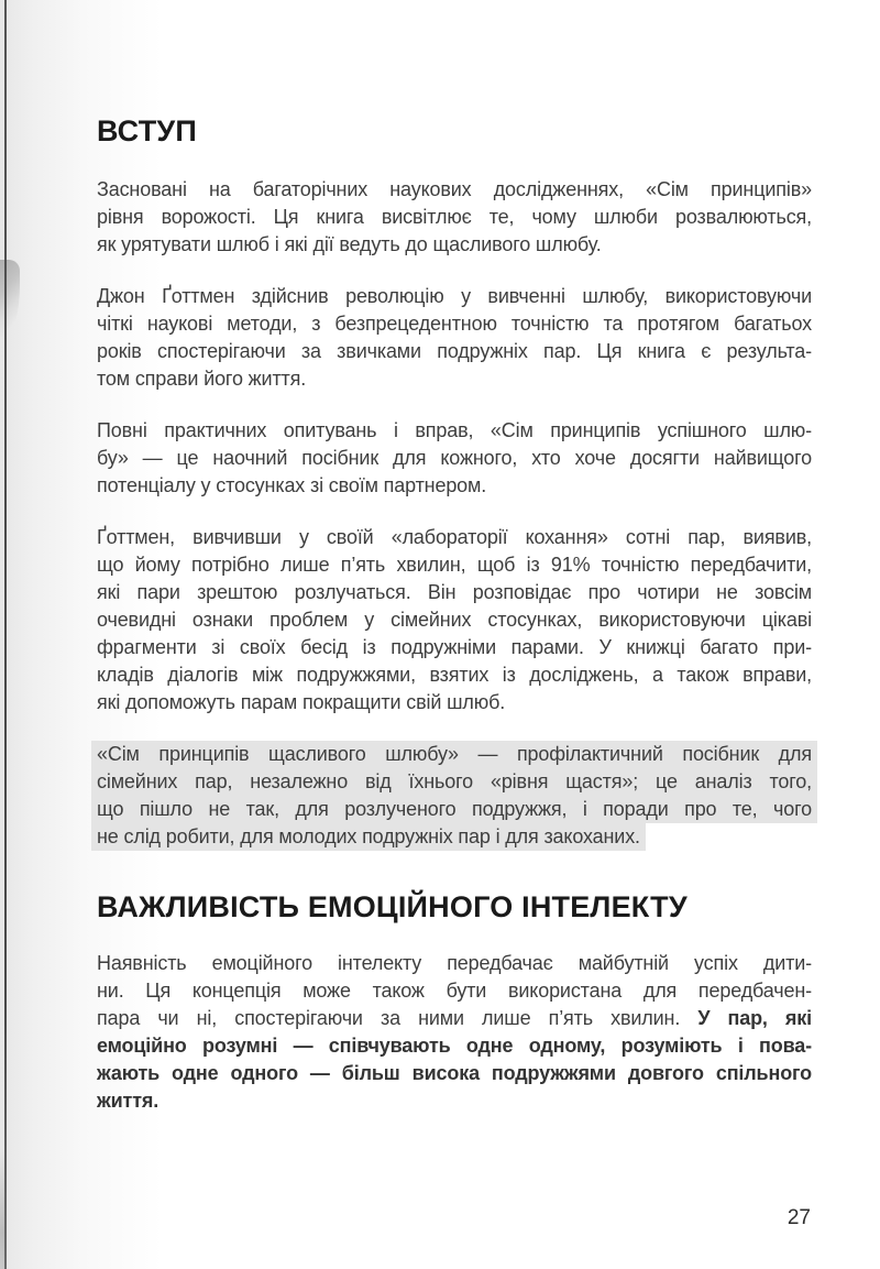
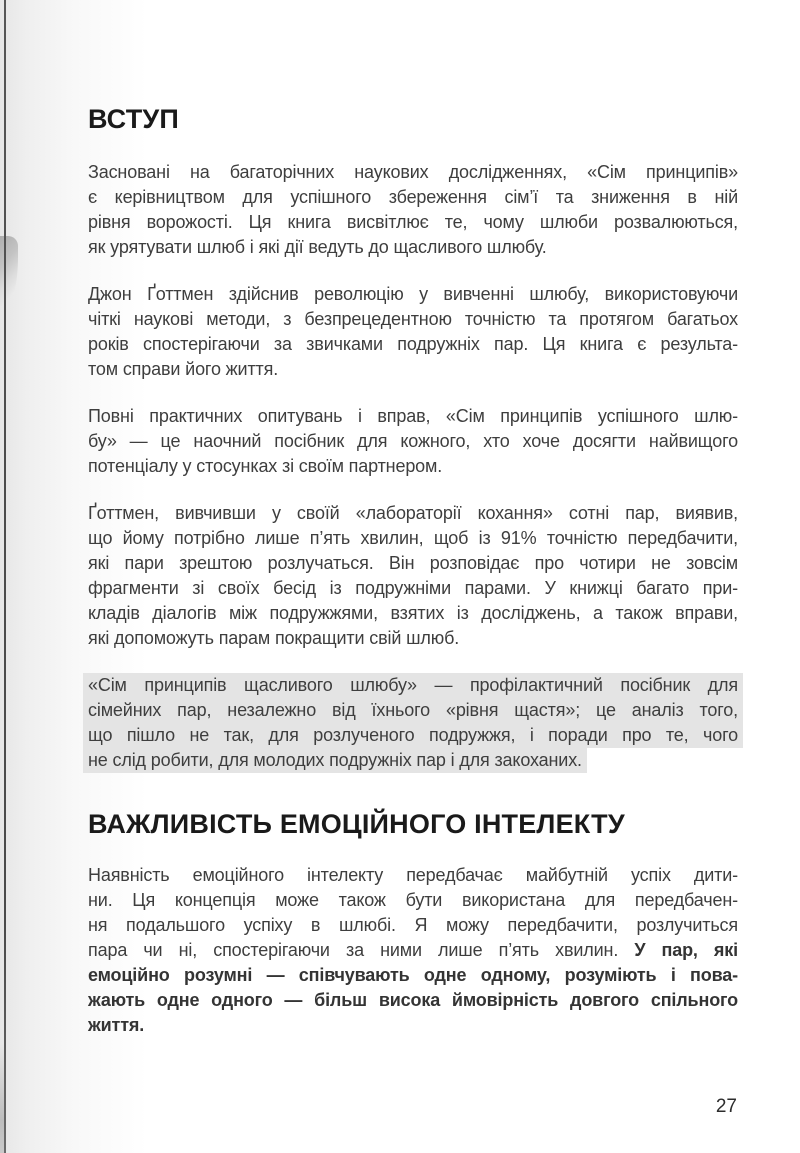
  ВСТУП
  Засновані на багаторічних наукових дослідженнях, «Сім принципів»
+ є керівництвом для успішного збереження сім’ї та зниження в ній
  рівня ворожості. Ця книга висвітлює те, чому шлюби розвалюються,
  як урятувати шлюб і які дії ведуть до щасливого шлюбу.
  Джон Ґоттмен здійснив революцію у вивченні шлюбу, використовуючи
  чіткі наукові методи, з безпрецедентною точністю та протягом багатьох
  років спостерігаючи за звичками подружніх пар. Ця книга є результа-
  том справи його життя.
  Повні практичних опитувань і вправ, «Сім принципів успішного шлю-
  бу» — це наочний посібник для кожного, хто хоче досягти найвищого
  потенціалу у стосунках зі своїм партнером.
  Ґоттмен, вивчивши у своїй «лабораторії кохання» сотні пар, виявив,
  що йому потрібно лише п’ять хвилин, щоб із 91% точністю передбачити,
  які пари зрештою розлучаться. Він розповідає про чотири не зовсім
- очевидні ознаки проблем у сімейних стосунках, використовуючи цікаві
  фрагменти зі своїх бесід із подружніми парами. У книжці багато при-
  кладів діалогів між подружжями, взятих із досліджень, а також вправи,
  які допоможуть парам покращити свій шлюб.
  «Сім принципів щасливого шлюбу» — профілактичний посібник для
  сімейних пар, незалежно від їхнього «рівня щастя»; це аналіз того,
  що пішло не так, для розлученого подружжя, і поради про те, чого
  не слід робити, для молодих подружніх пар і для закоханих.
  ВАЖЛИВІСТЬ ЕМОЦІЙНОГО ІНТЕЛЕКТУ
  Наявність емоційного інтелекту передбачає майбутній успіх дити-
  ни. Ця концепція може також бути використана для передбачен-
+ ня подальшого успіху в шлюбі. Я можу передбачити, розлучиться
  пара чи ні, спостерігаючи за ними лише п’ять хвилин. У пар, які
  емоційно розумні — співчувають одне одному, розуміють і пова-
- жають одне одного — більш висока подружжями довгого спільного
+ жають одне одного — більш висока ймовірність довгого спільного
  життя.
  27
